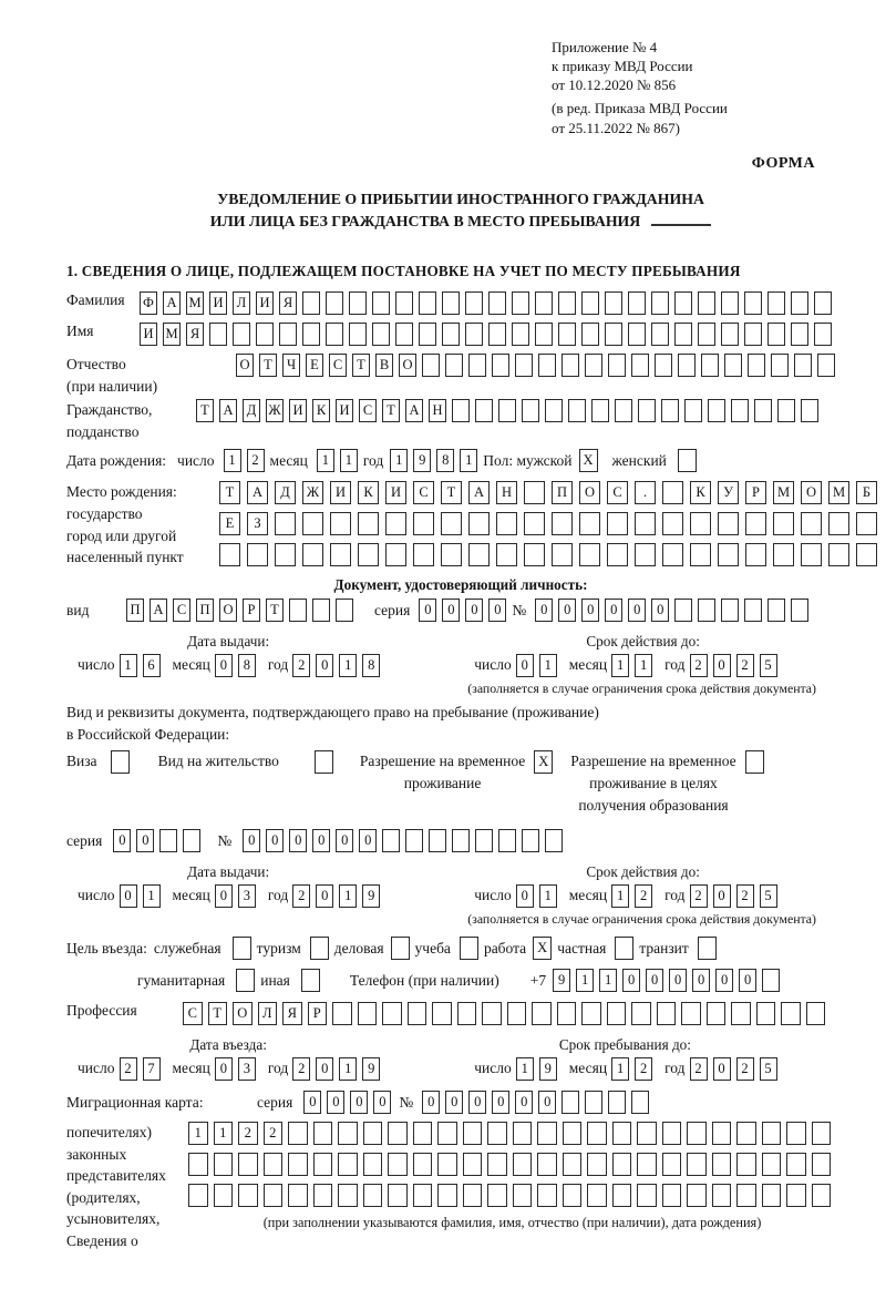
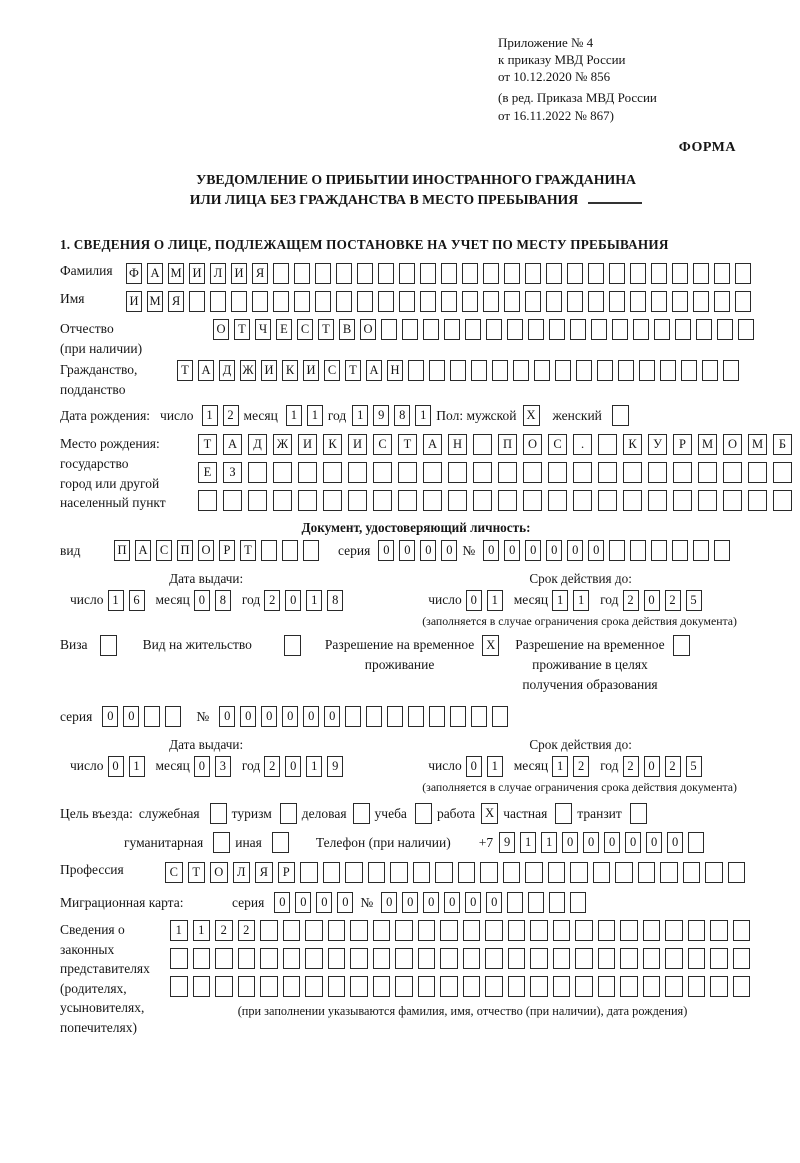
  Приложение № 4
  к приказу МВД России
  от 10.12.2020 № 856
  (в ред. Приказа МВД России
- от 25.11.2022 № 867)
+ от 16.11.2022 № 867)
  ФОРМА
  УВЕДОМЛЕНИЕ О ПРИБЫТИИ ИНОСТРАННОГО ГРАЖДАНИНА
  ИЛИ ЛИЦА БЕЗ ГРАЖДАНСТВА В МЕСТО ПРЕБЫВАНИЯ
  1. СВЕДЕНИЯ О ЛИЦЕ, ПОДЛЕЖАЩЕМ ПОСТАНОВКЕ НА УЧЕТ ПО МЕСТУ ПРЕБЫВАНИЯ
  Фамилия
  Ф А М И Л И Я
  Имя
  И М Я
  Отчество
  (при наличии)
  О Т Ч Е С Т В О
  Гражданство,
  подданство
  Т А Д Ж И К И С Т А Н
  Дата рождения:
  число
  1 2
  месяц
  1 1
  год
  1 9 8 1
  Пол: мужской
  X
  женский
  Место рождения:
  государство
  город или другой
  населенный пункт
  Т А Д Ж И К И С Т А Н П О С . К У Р М О М Б
  Е З
  Документ, удостоверяющий личность:
  вид
  П А С П О Р Т
  серия
  0 0 0 0
  №
  0 0 0 0 0 0
  Дата выдачи:
  число 1 6 месяц 0 8 год 2 0 1 8
  Срок действия до:
  число 0 1 месяц 1 1 год 2 0 2 5
  (заполняется в случае ограничения срока действия документа)
- Вид и реквизиты документа, подтверждающего право на пребывание (проживание)
- в Российской Федерации:
  Виза
  Вид на жительство
  Разрешение на временное
  проживание
  X
  Разрешение на временное
  проживание в целях
  получения образования
  серия
  0 0
  №
  0 0 0 0 0 0
  Дата выдачи:
  число 0 1 месяц 0 3 год 2 0 1 9
  Срок действия до:
  число 0 1 месяц 1 2 год 2 0 2 5
  (заполняется в случае ограничения срока действия документа)
  Цель въезда:
  служебная
  туризм
  деловая
  учеба
  работа
  X
  частная
  транзит
  гуманитарная
  иная
  Телефон (при наличии)
  +7
  9 1 1 0 0 0 0 0 0
  Профессия
  С Т О Л Я Р
- Дата въезда:
- число 2 7 месяц 0 3 год 2 0 1 9
- Срок пребывания до:
- число 1 9 месяц 1 2 год 2 0 2 5
  Миграционная карта:
  серия
  0 0 0 0
  №
  0 0 0 0 0 0
- попечителях)
+ Сведения о
  законных
  представителях
  (родителях,
  усыновителях,
- Сведения о
+ попечителях)
  1 1 2 2
  (при заполнении указываются фамилия, имя, отчество (при наличии), дата рождения)
